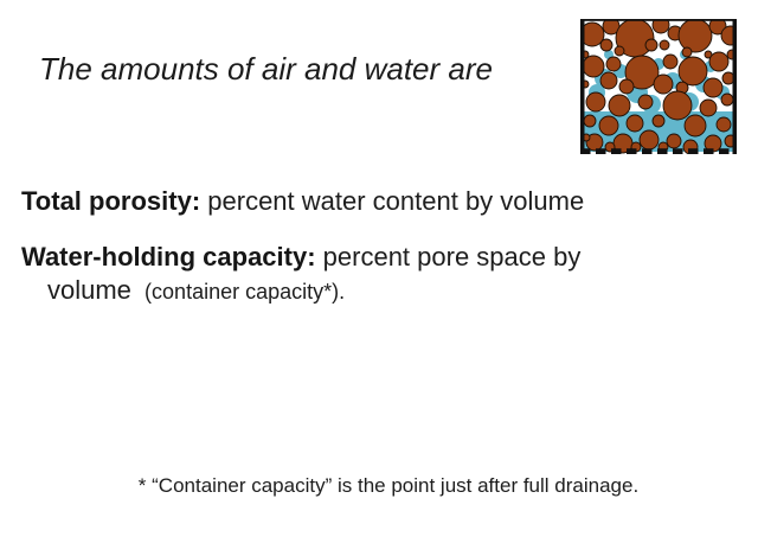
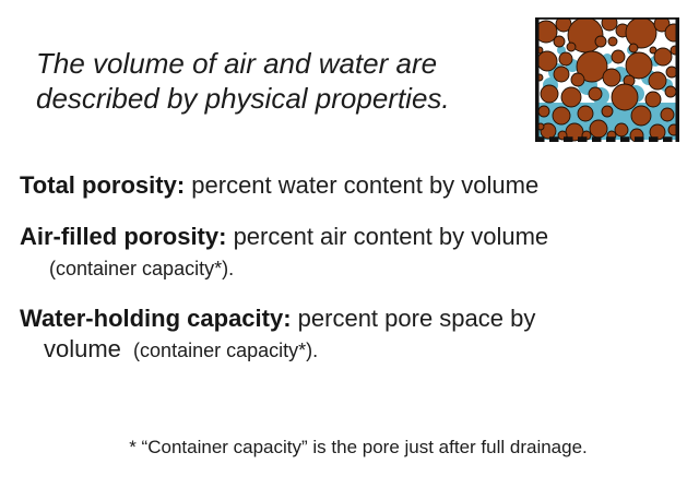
- The amounts of air and water are
+ The volume of air and water are
+ described by physical properties.
  Total porosity: percent water content by volume
+ Air-filled porosity: percent air content by volume (container capacity*).
  Water-holding capacity: percent pore space by volume (container capacity*).
- * “Container capacity” is the point just after full drainage.
+ * “Container capacity” is the pore just after full drainage.
